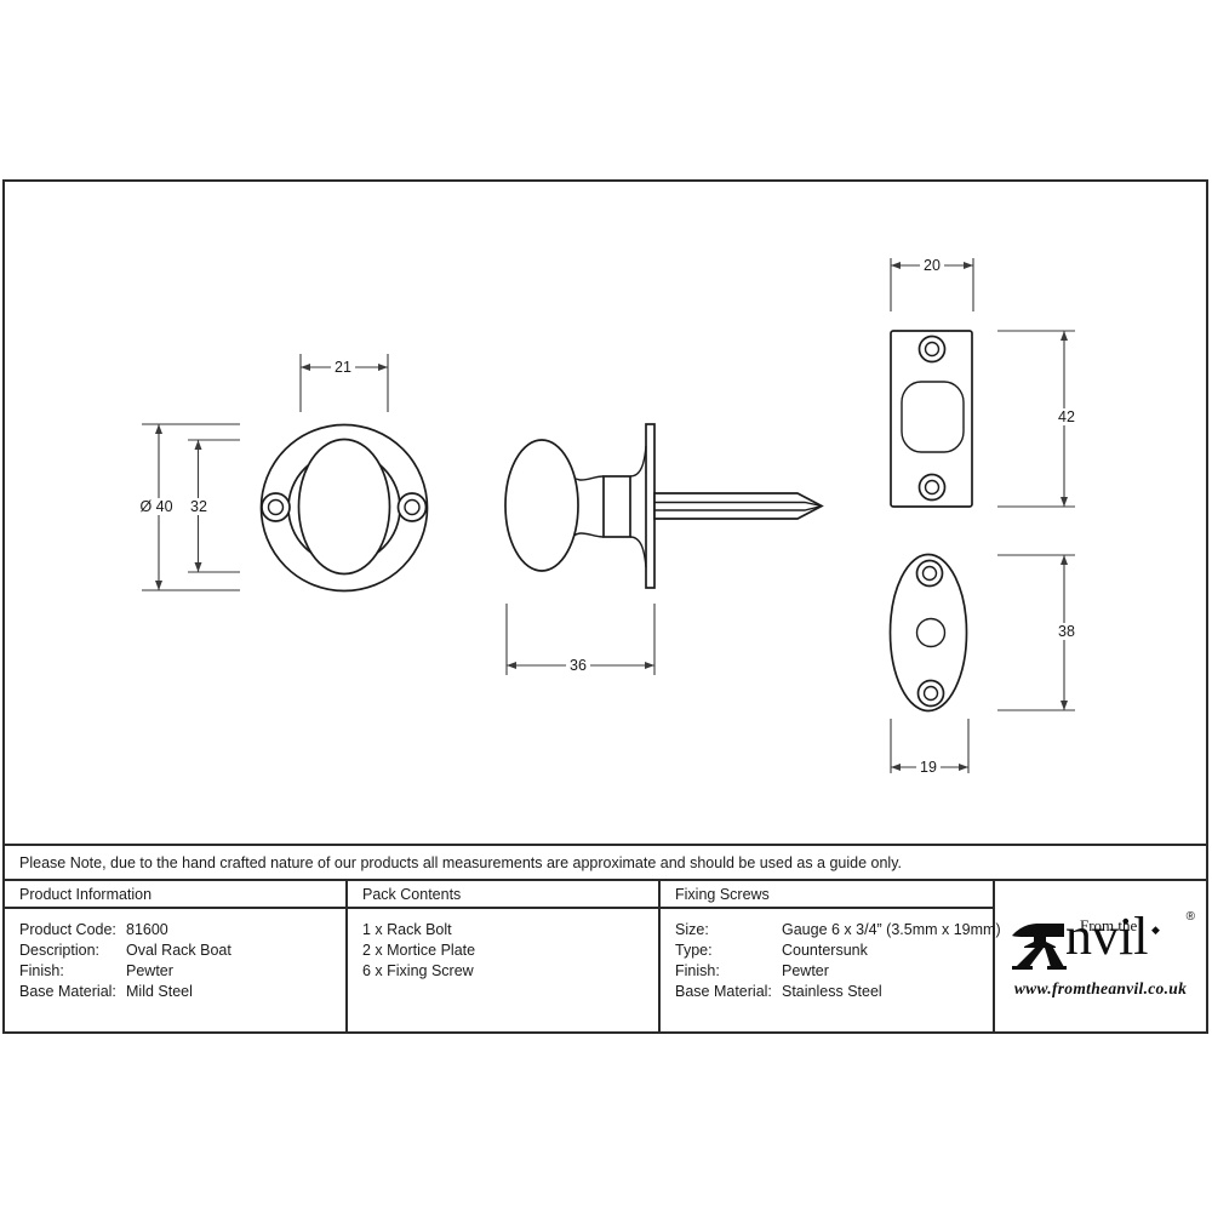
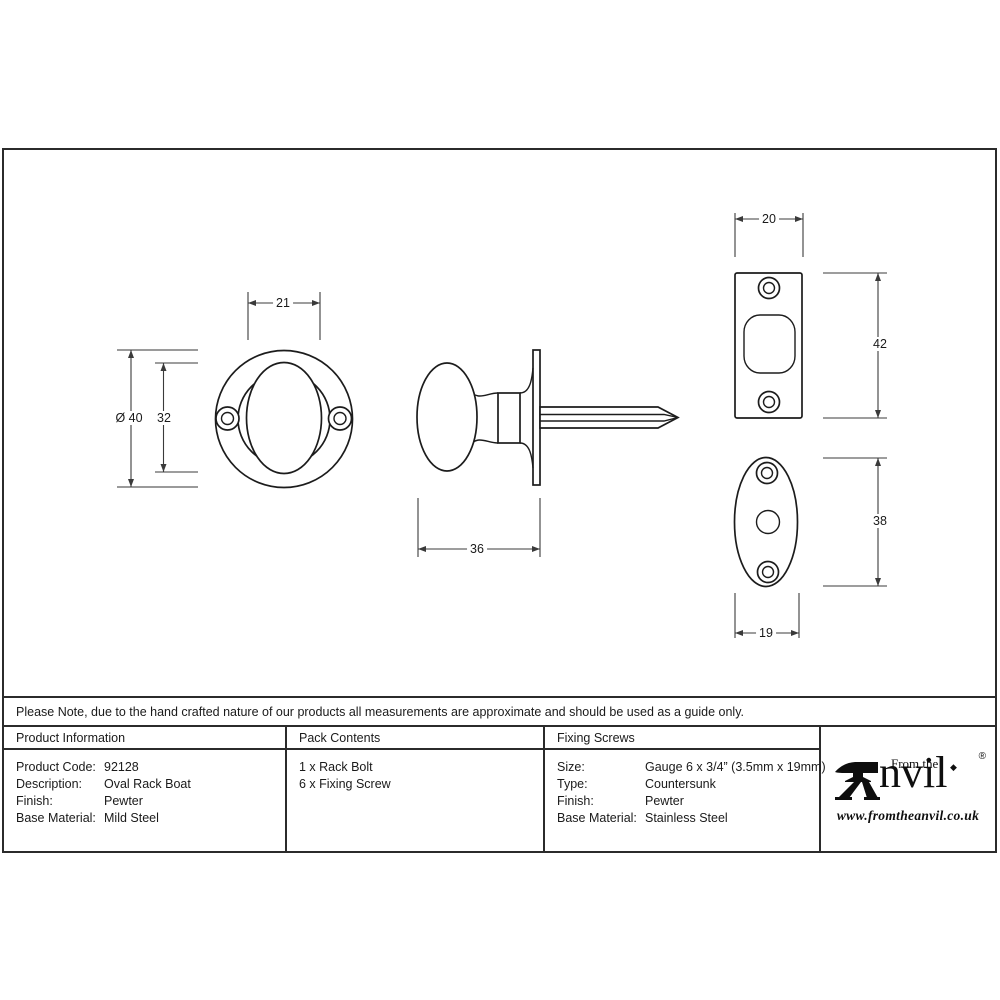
  21
  Ø 40
  32
  36
  20
  42
  38
  19
  Please Note, due to the hand crafted nature of our products all measurements are approximate and should be used as a guide only.
  Product Information
  Product Code:
- 81600
+ 92128
  Description:
  Oval Rack Boat
  Finish:
  Pewter
  Base Material:
  Mild Steel
  Pack Contents
  1 x Rack Bolt
- 2 x Mortice Plate
  6 x Fixing Screw
  Fixing Screws
  Size:
  Gauge 6 x 3/4” (3.5mm x 19mm)
  Type:
  Countersunk
  Finish:
  Pewter
  Base Material:
  Stainless Steel
  nvil
  From the
  ◆
  ®
  www.fromtheanvil.co.uk
